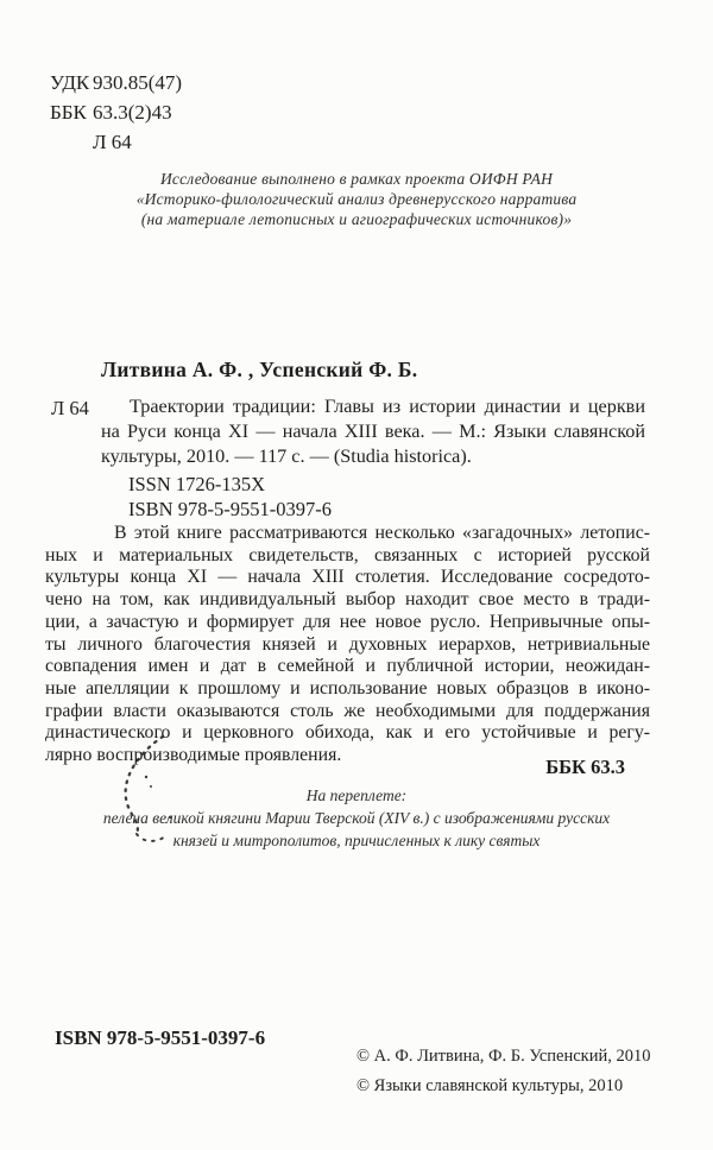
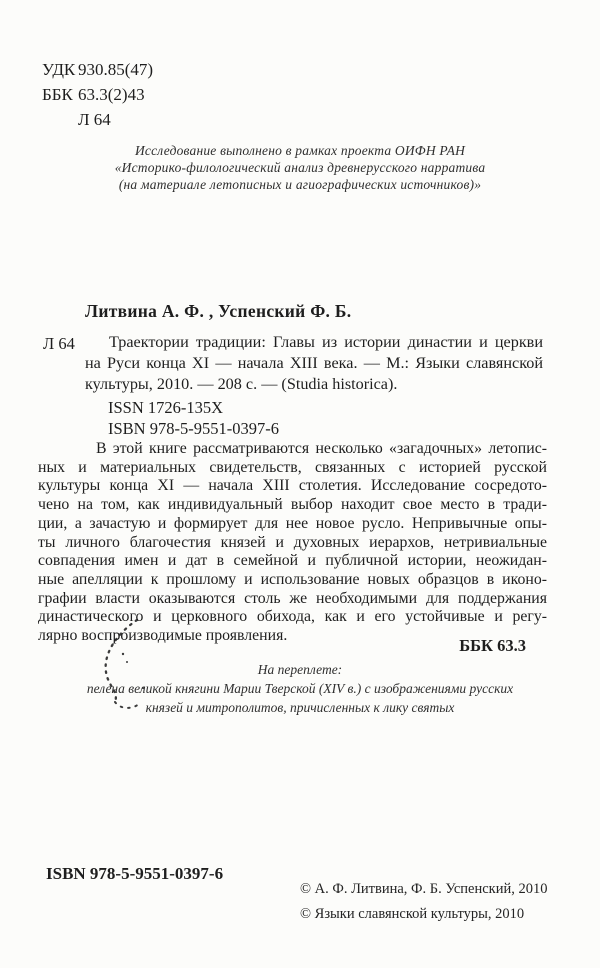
  УДК
  930.85(47)
  ББК
  63.3(2)43
  Л 64
  Исследование выполнено в рамках проекта ОИФН РАН
  «Историко-филологический анализ древнерусского нарратива
  (на материале летописных и агиографических источников)»
  Литвина А. Ф. , Успенский Ф. Б.
  Л 64
  Траектории традиции: Главы из истории династии и церкви
  на Руси конца XI — начала XIII века. — М.: Языки славянской
- культуры, 2010. — 117 с. — (Studia historica).
+ культуры, 2010. — 208 с. — (Studia historica).
  ISSN 1726-135X
  ISBN 978-5-9551-0397-6
  В этой книге рассматриваются несколько «загадочных» летопис-
  ных и материальных свидетельств, связанных с историей русской
  культуры конца XI — начала XIII столетия. Исследование сосредото-
  чено на том, как индивидуальный выбор находит свое место в тради-
  ции, а зачастую и формирует для нее новое русло. Непривычные опы-
  ты личного благочестия князей и духовных иерархов, нетривиальные
  совпадения имен и дат в семейной и публичной истории, неожидан-
  ные апелляции к прошлому и использование новых образцов в иконо-
  графии власти оказываются столь же необходимыми для поддержания
  династического и церковного обихода, как и его устойчивые и регу-
  лярно воспроизводимые проявления.
  ББК 63.3
  На переплете:
  пелена великой княгини Марии Тверской (XIV в.) с изображениями русских
  князей и митрополитов, причисленных к лику святых
  ISBN 978-5-9551-0397-6
  © А. Ф. Литвина, Ф. Б. Успенский, 2010
  © Языки славянской культуры, 2010
